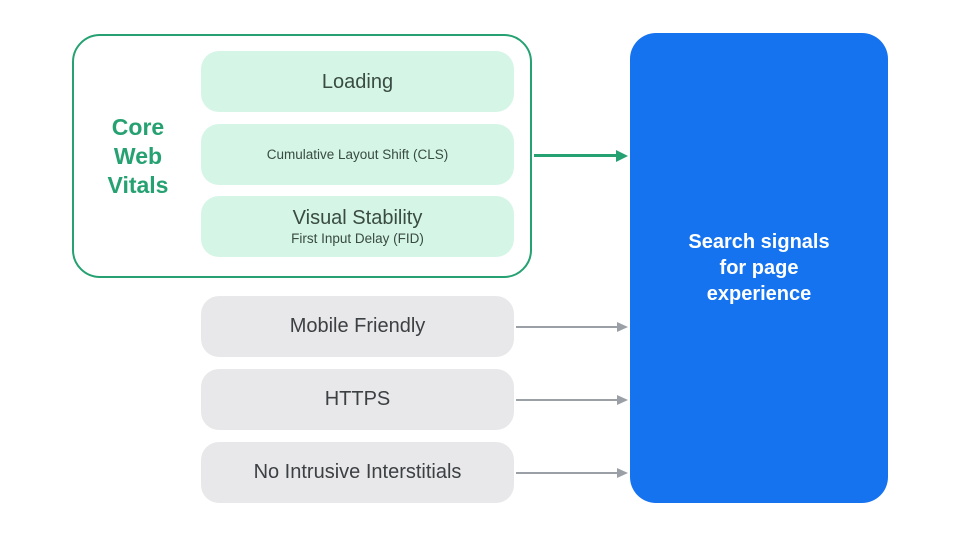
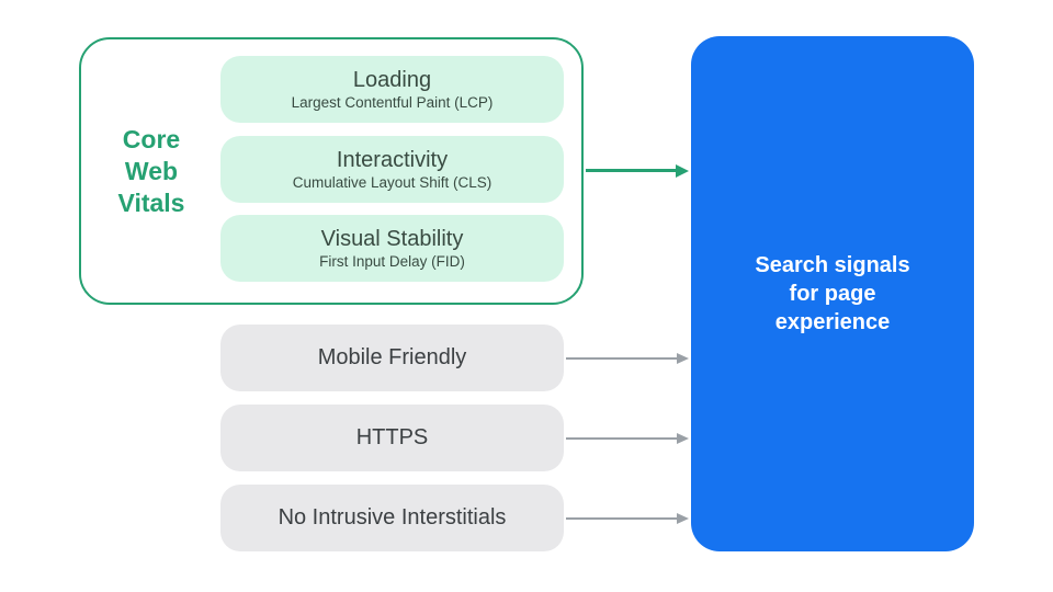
  Core
  Web
  Vitals
  Loading
+ Largest Contentful Paint (LCP)
+ Interactivity
  Cumulative Layout Shift (CLS)
  Visual Stability
  First Input Delay (FID)
  Mobile Friendly
  HTTPS
  No Intrusive Interstitials
  Search signals
  for page
  experience
